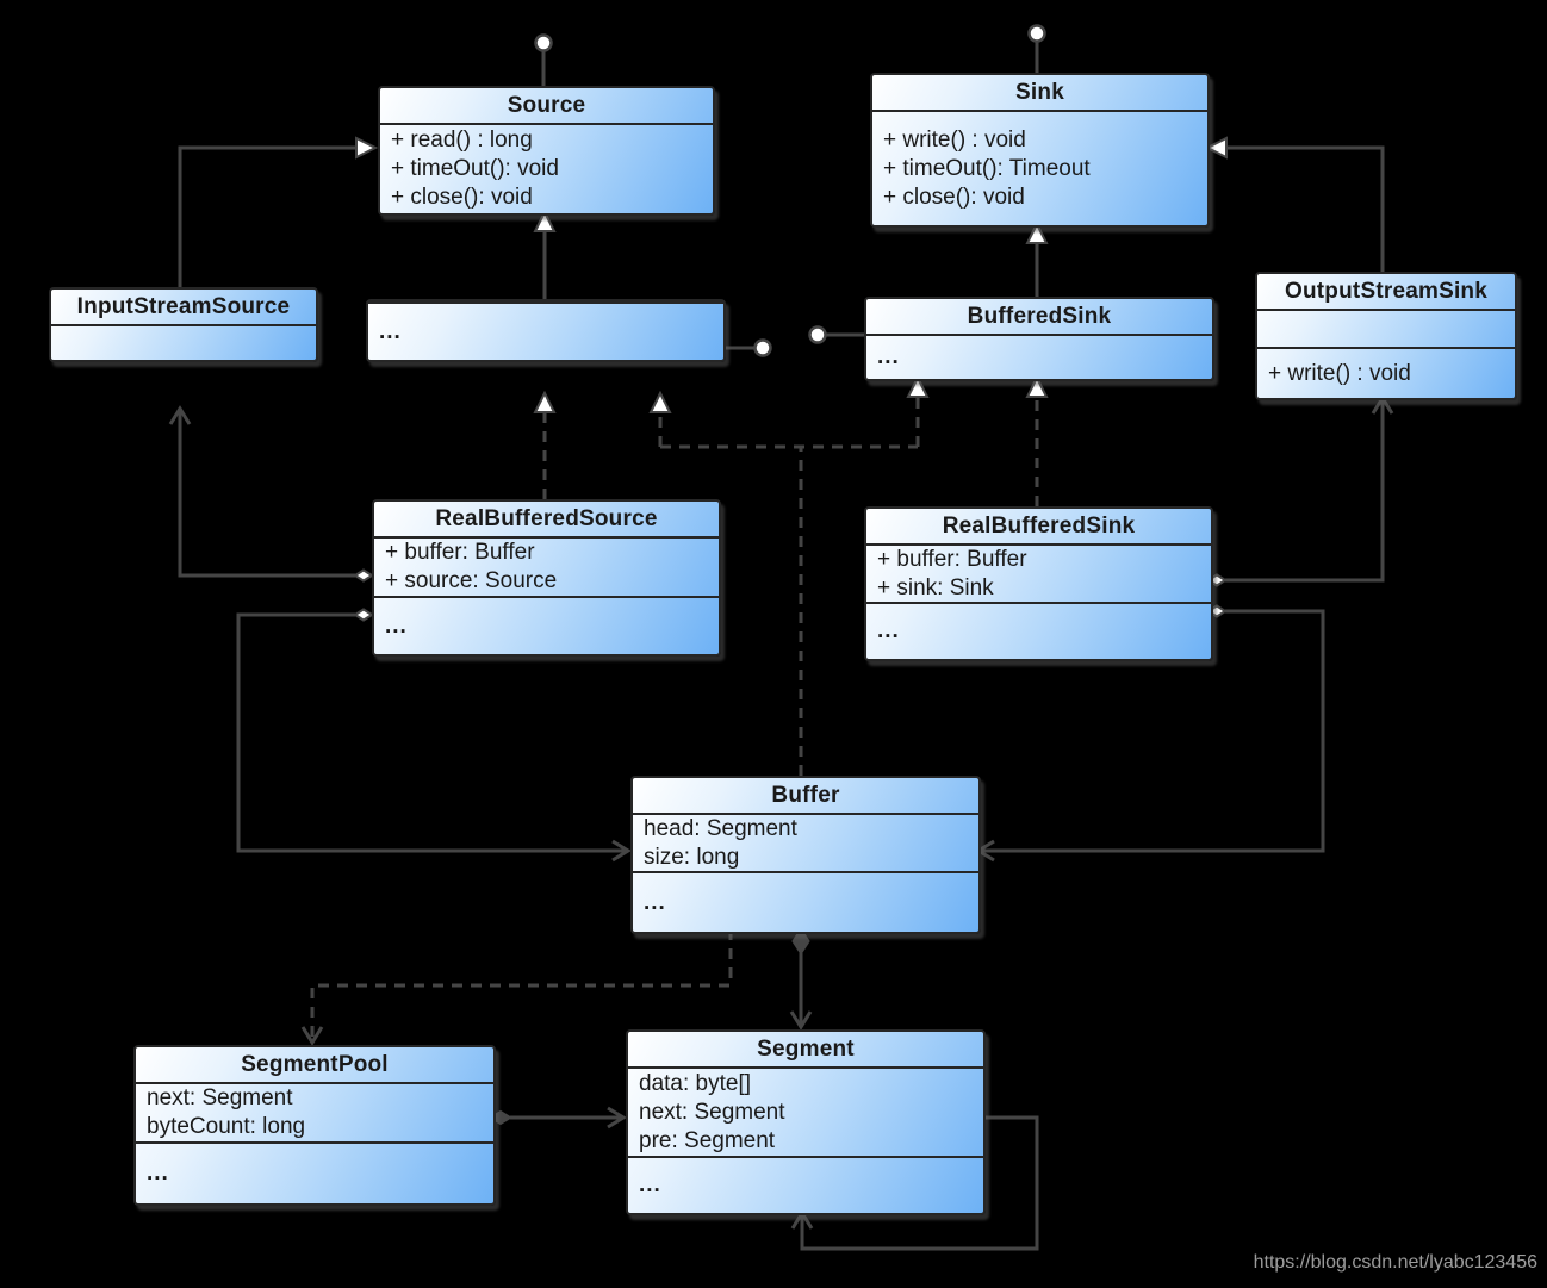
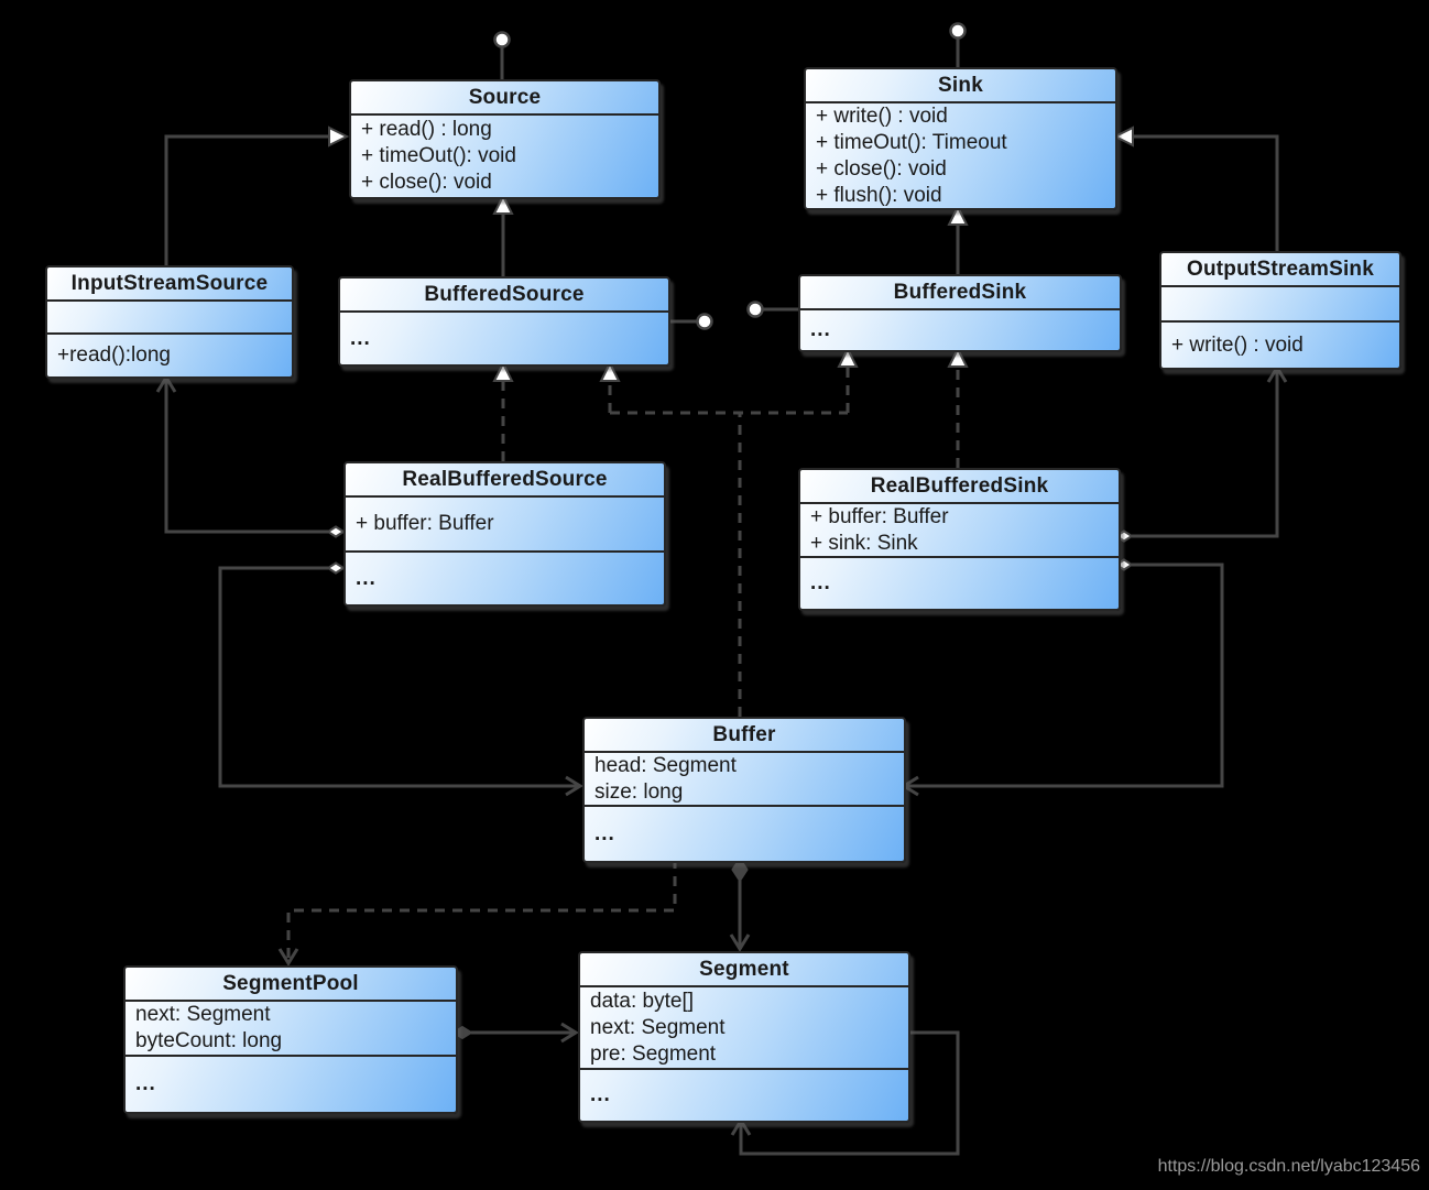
  Source
  + read() : long
  + timeOut(): void
  + close(): void
  Sink
  + write() : void
  + timeOut(): Timeout
  + close(): void
+ + flush(): void
  InputStreamSource
+ +read():long
+ BufferedSource
  ...
  BufferedSink
  ...
  OutputStreamSink
  + write() : void
  RealBufferedSource
  + buffer: Buffer
- + source: Source
  ...
  RealBufferedSink
  + buffer: Buffer
  + sink: Sink
  ...
  Buffer
  head: Segment
  size: long
  ...
  SegmentPool
  next: Segment
  byteCount: long
  ...
  Segment
  data: byte[]
  next: Segment
  pre: Segment
  ...
  https://blog.csdn.net/lyabc123456
